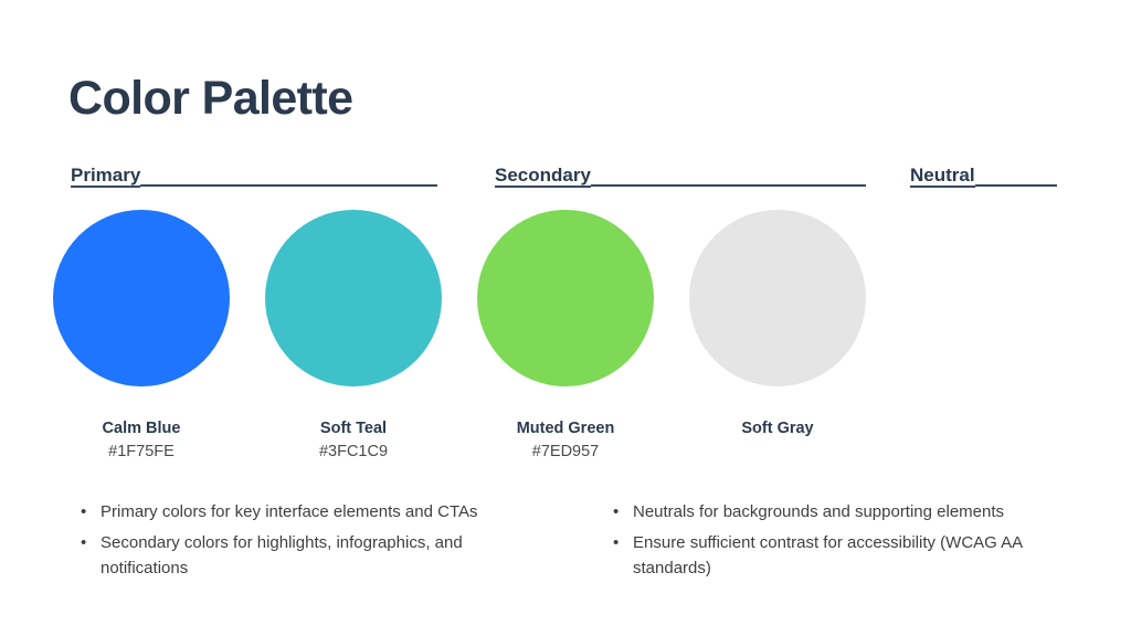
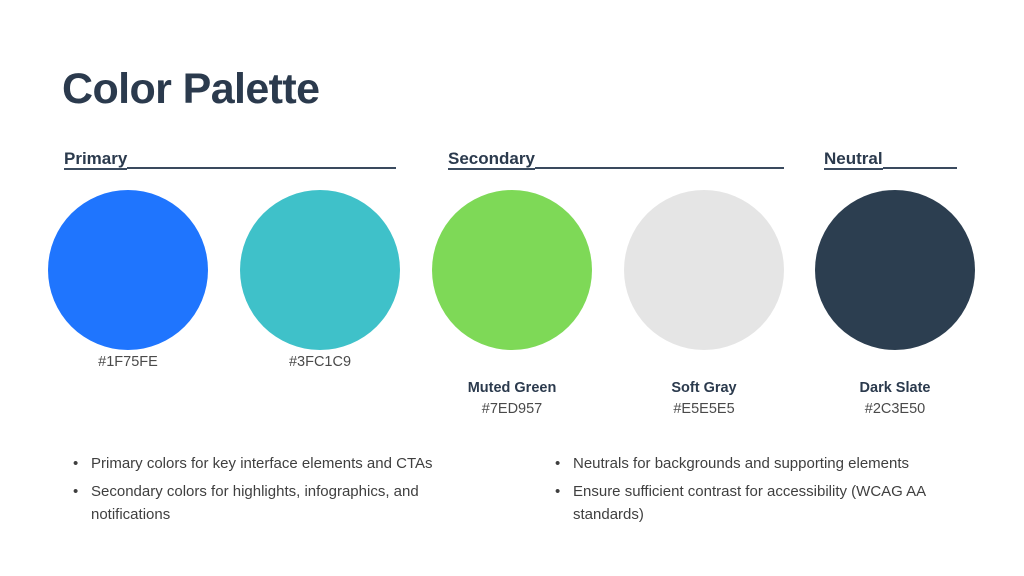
  Color Palette
  Primary
  Secondary
  Neutral
- Calm Blue
  #1F75FE
- Soft Teal
  #3FC1C9
  Muted Green
  #7ED957
  Soft Gray
+ #E5E5E5
+ Dark Slate
+ #2C3E50
  Primary colors for key interface elements and CTAs
  Secondary colors for highlights, infographics, and notifications
  Neutrals for backgrounds and supporting elements
  Ensure sufficient contrast for accessibility (WCAG AA standards)
